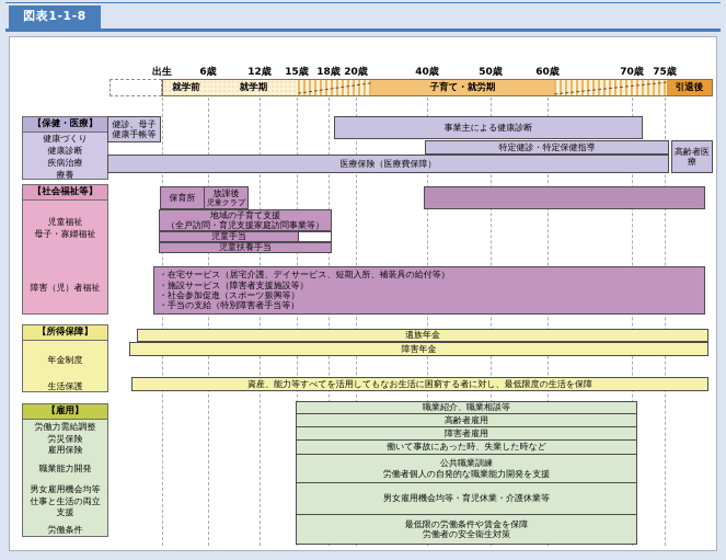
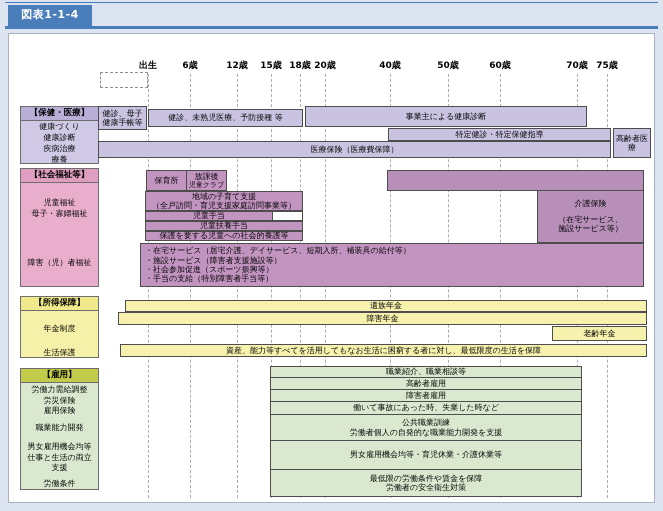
- 図表1-1-8
+ 図表1-1-4
  出生
  6歳
  12歳
  15歳
  18歳
  20歳
  40歳
  50歳
  60歳
  70歳
  75歳
- 就学前
- 就学期
- 子育て・就労期
- 引退後
  【保健・医療】
  健康づくり
  健康診断
  疾病治療
  療養
  【社会福祉等】
  児童福祉
  母子・寡婦福祉
  障害（児）者福祉
  【所得保障】
  年金制度
  生活保護
  【雇用】
  労働力需給調整
  労災保険
  雇用保険
  職業能力開発
  男女雇用機会均等
  仕事と生活の両立
  支援
  労働条件
  健診、母子健康手帳等
+ 健診、未熟児医療、予防接種 等
  事業主による健康診断
  特定健診・特定保健指導
  医療保険（医療費保障）
  高齢者医療
  保育所
  放課後
  児童クラブ
  地域の子育て支援
  （全戸訪問・育児支援家庭訪問事業等）
  児童手当
  児童扶養手当
+ 保護を要する児童への社会的養護等
+ 介護保険
+ （在宅サービス、
+ 施設サービス等）
  ・在宅サービス（居宅介護、デイサービス、短期入所、補装具の給付等）
  ・施設サービス（障害者支援施設等）
  ・社会参加促進（スポーツ振興等）
  ・手当の支給（特別障害者手当等）
  遺族年金
  障害年金
+ 老齢年金
  資産、能力等すべてを活用してもなお生活に困窮する者に対し、最低限度の生活を保障
  職業紹介、職業相談等
  高齢者雇用
  障害者雇用
  働いて事故にあった時、失業した時など
  公共職業訓練
  労働者個人の自発的な職業能力開発を支援
  男女雇用機会均等・育児休業・介護休業等
  最低限の労働条件や賃金を保障
  労働者の安全衛生対策
